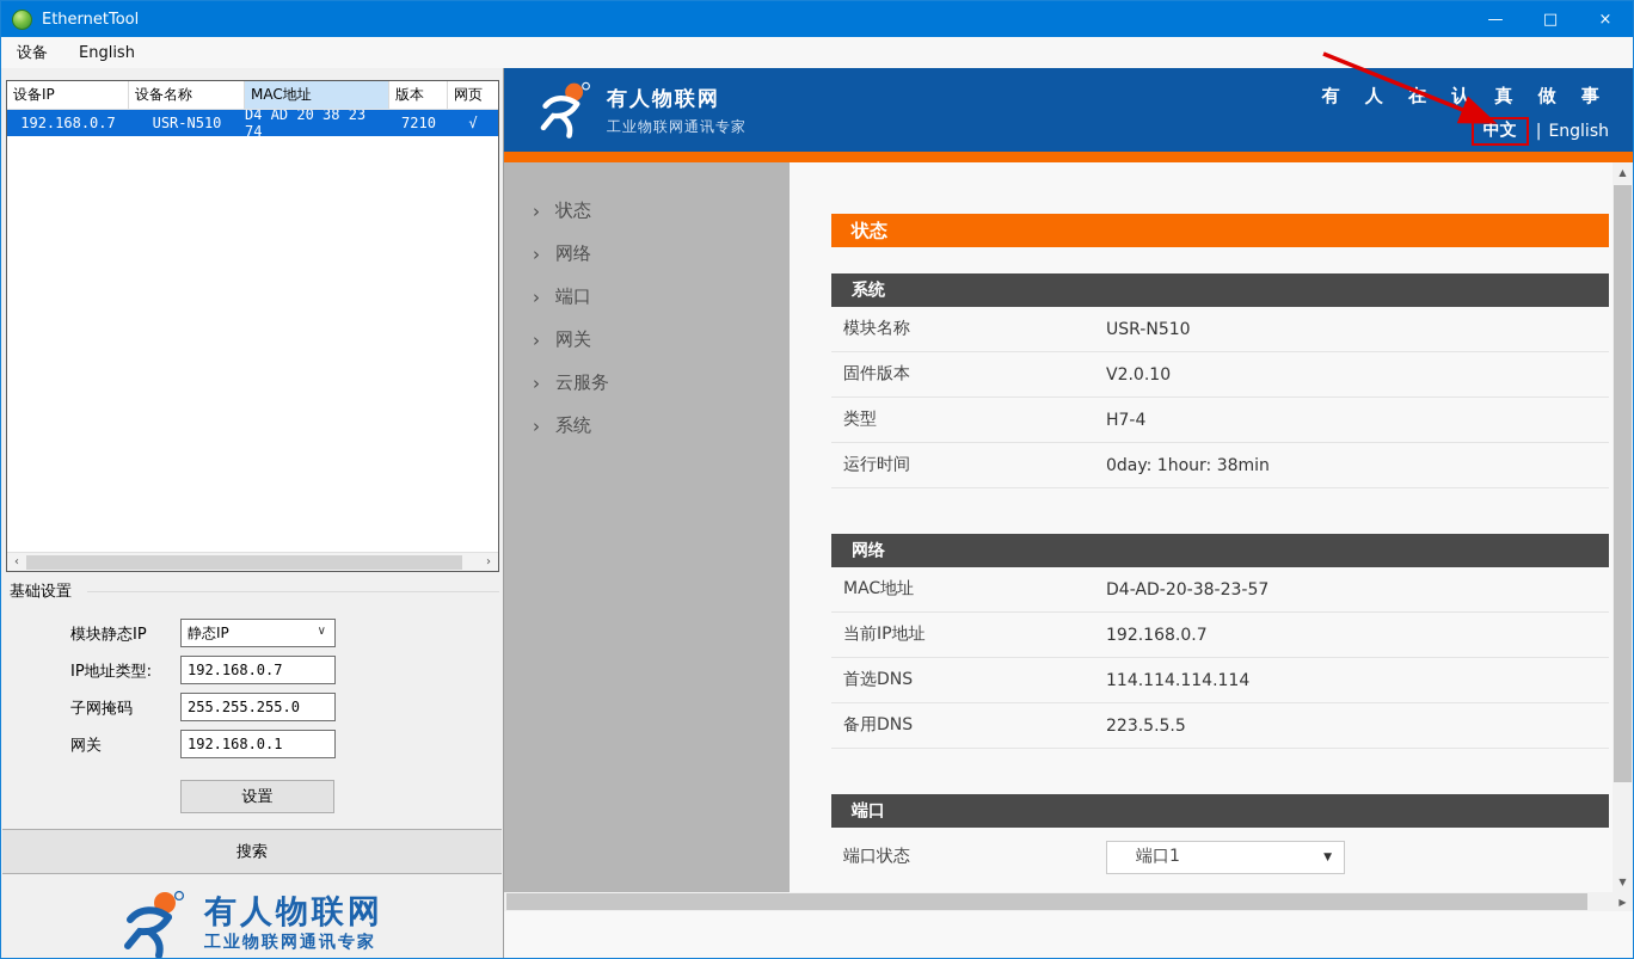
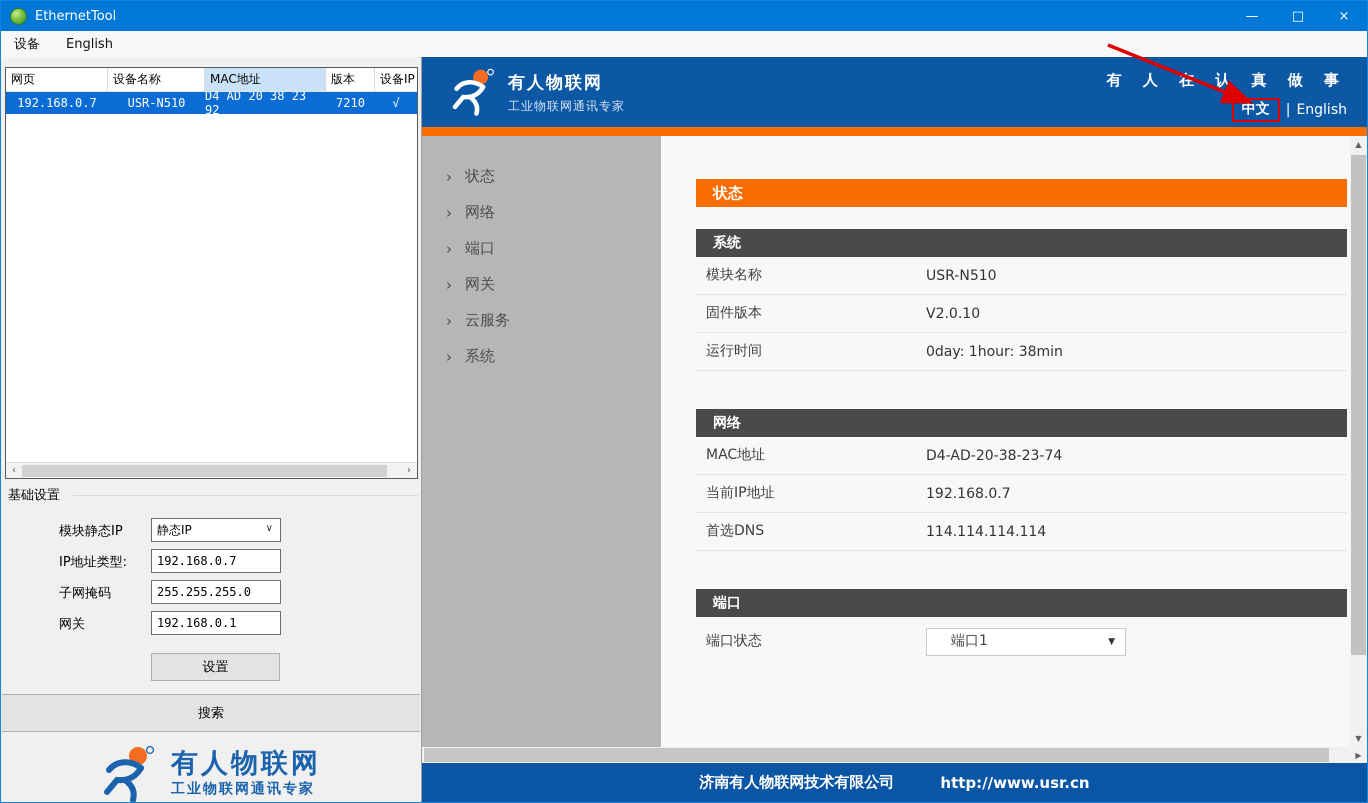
  EthernetTool
  —
  □
  ×
  设备
  English
- 设备IP
+ 网页
  设备名称
  MAC地址
  版本
- 网页
+ 设备IP
  192.168.0.7
  USR-N510
- D4 AD 20 38 23 74
+ D4 AD 20 38 23 92
  7210
  √
  ‹
  ›
  基础设置
  模块静态IP
  静态IP
  ∨
  IP地址类型:
  192.168.0.7
  子网掩码
  255.255.255.0
  网关
  192.168.0.1
  设置
  搜索
  有人物联网
  工业物联网通讯专家
  有人物联网
  工业物联网通讯专家
  有 人 认 真 做 事
  中文
  |
  English
  ›
  状态
  ›
  网络
  ›
  端口
  ›
  网关
  ›
  云服务
  ›
  系统
  状态
  系统
  模块名称
  USR-N510
  固件版本
  V2.0.10
- 类型
- H7-4
  运行时间
  0day: 1hour: 38min
  网络
  MAC地址
- D4-AD-20-38-23-57
+ D4-AD-20-38-23-74
  当前IP地址
  192.168.0.7
  首选DNS
  114.114.114.114
- 备用DNS
- 223.5.5.5
  端口
  端口状态
  端口1
  ▼
  ▲
  ▼
  ▶
+ 济南有人物联网技术有限公司
+ http://www.usr.cn
